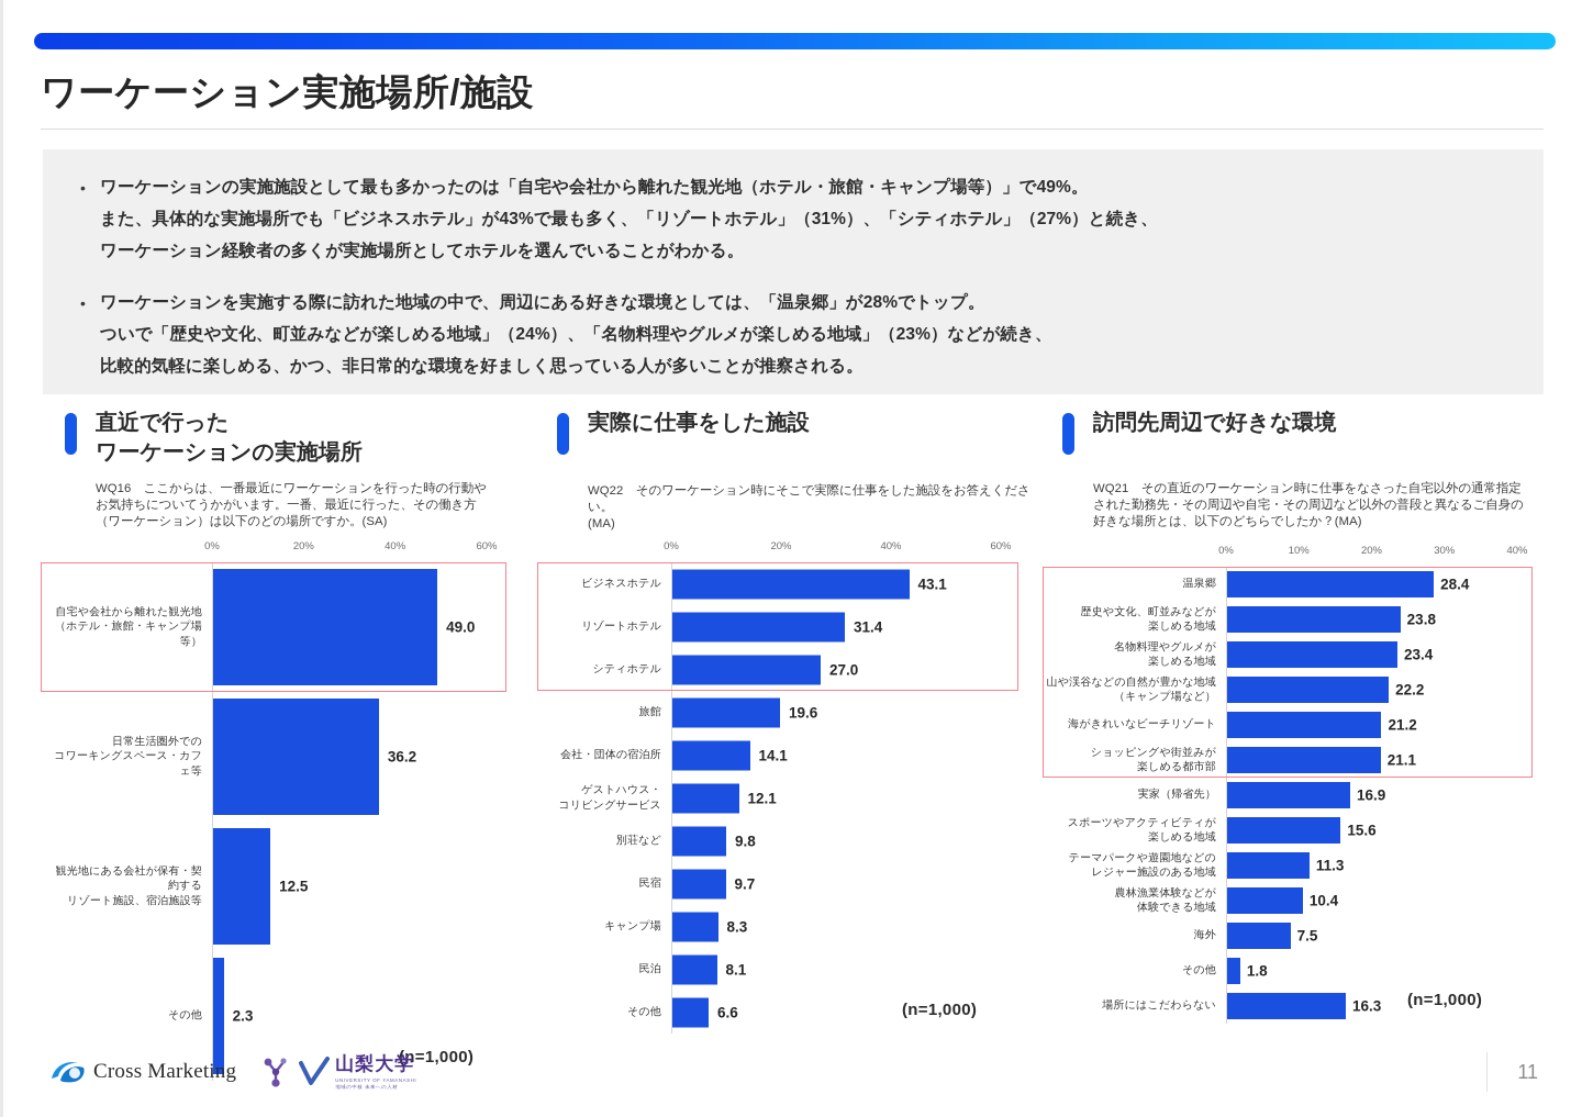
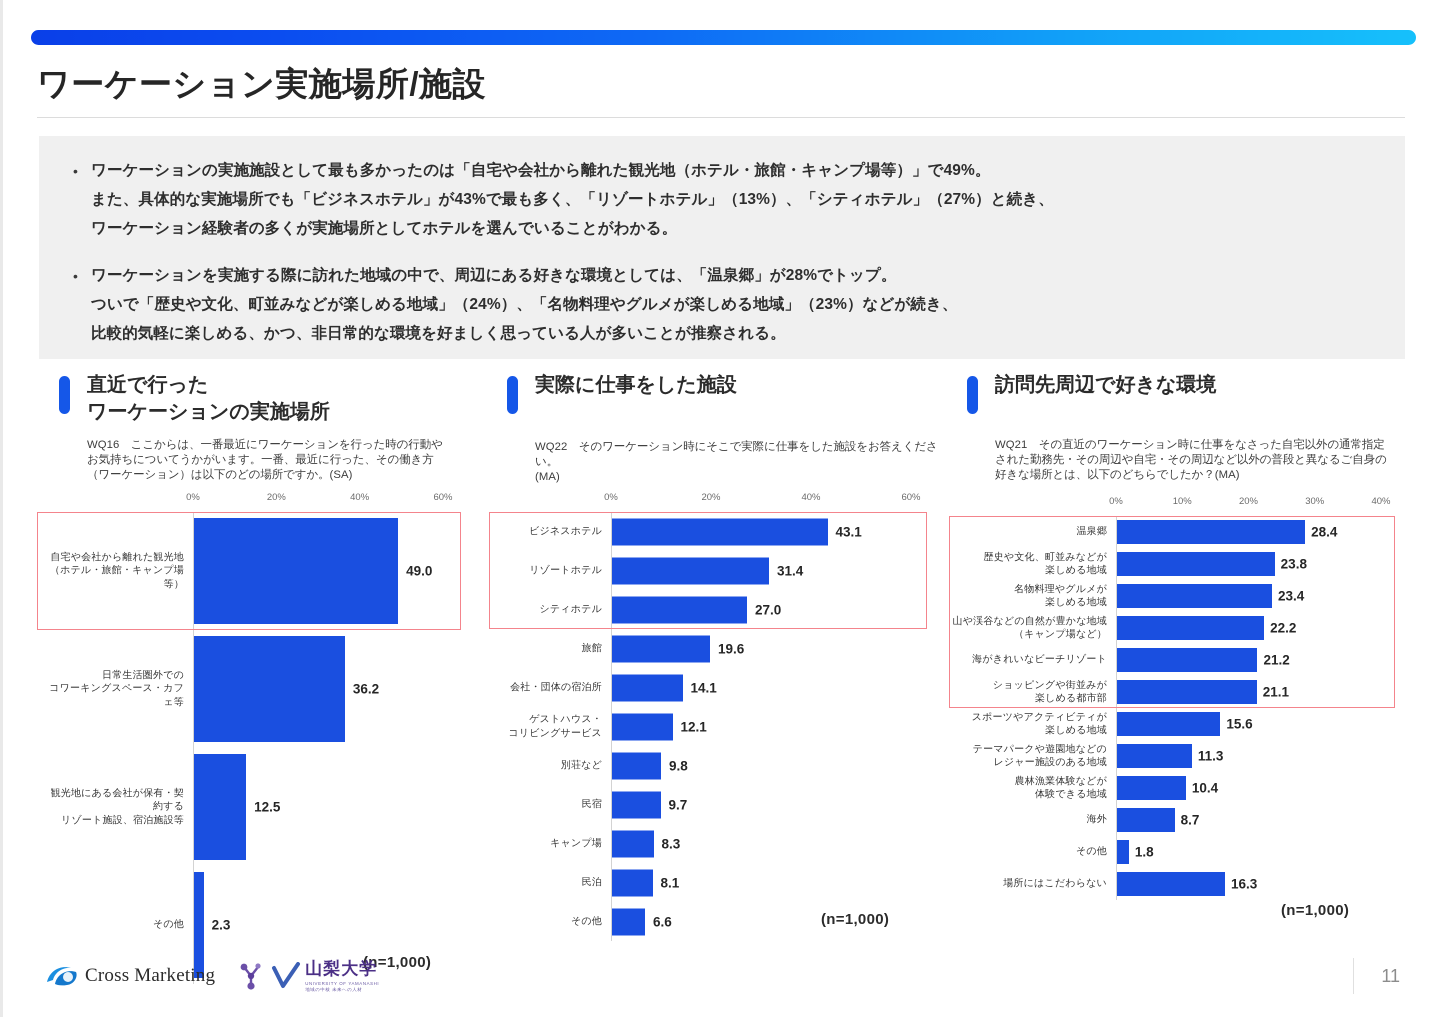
  ワーケーション実施場所/施設
  •
  ワーケーションの実施施設として最も多かったのは「自宅や会社から離れた観光地（ホテル・旅館・キャンプ場等）」で49%。
- また、具体的な実施場所でも「ビジネスホテル」が43%で最も多く、「リゾートホテル」（31%）、「シティホテル」（27%）と続き、
+ また、具体的な実施場所でも「ビジネスホテル」が43%で最も多く、「リゾートホテル」（13%）、「シティホテル」（27%）と続き、
  ワーケーション経験者の多くが実施場所としてホテルを選んでいることがわかる。
  •
  ワーケーションを実施する際に訪れた地域の中で、周辺にある好きな環境としては、「温泉郷」が28%でトップ。
  ついで「歴史や文化、町並みなどが楽しめる地域」（24%）、「名物料理やグルメが楽しめる地域」（23%）などが続き、
  比較的気軽に楽しめる、かつ、非日常的な環境を好ましく思っている人が多いことが推察される。
  直近で行った
  ワーケーションの実施場所
  WQ16 ここからは、一番最近にワーケーションを行った時の行動や
  お気持ちについてうかがいます。一番、最近に行った、その働き方
  （ワーケーション）は以下のどの場所ですか。(SA)
  0%
  20%
  40%
  60%
  自宅や会社から離れた観光地
  （ホテル・旅館・キャンプ場等）
  49.0
  日常生活圏外での
  コワーキングスペース・カフェ等
  36.2
  観光地にある会社が保有・契約する
  リゾート施設、宿泊施設等
  12.5
  その他
  2.3
  (n=1,000)
  実際に仕事をした施設
  WQ22 そのワーケーション時にそこで実際に仕事をした施設をお答えください。
  (MA)
  0%
  20%
  40%
  60%
  ビジネスホテル
  43.1
  リゾートホテル
  31.4
  シティホテル
  27.0
  旅館
  19.6
  会社・団体の宿泊所
  14.1
  ゲストハウス・
  コリビングサービス
  12.1
  別荘など
  9.8
  民宿
  9.7
  キャンプ場
  8.3
  民泊
  8.1
  その他
  6.6
  (n=1,000)
  訪問先周辺で好きな環境
  WQ21 その直近のワーケーション時に仕事をなさった自宅以外の通常指定
  された勤務先・その周辺や自宅・その周辺など以外の普段と異なるご自身の
  好きな場所とは、以下のどちらでしたか？(MA)
  0%
  10%
  20%
  30%
  40%
  温泉郷
  28.4
  歴史や文化、町並みなどが
  楽しめる地域
  23.8
  名物料理やグルメが
  楽しめる地域
  23.4
  山や渓谷などの自然が豊かな地域
  （キャンプ場など）
  22.2
  海がきれいなビーチリゾート
  21.2
  ショッピングや街並みが
  楽しめる都市部
  21.1
- 実家（帰省先）
- 16.9
  スポーツやアクティビティが
  楽しめる地域
  15.6
  テーマパークや遊園地などの
  レジャー施設のある地域
  11.3
  農林漁業体験などが
  体験できる地域
  10.4
  海外
- 7.5
+ 8.7
  その他
  1.8
  場所にはこだわらない
  16.3
  (n=1,000)
  Cross Marketing
  山梨大学
  11
